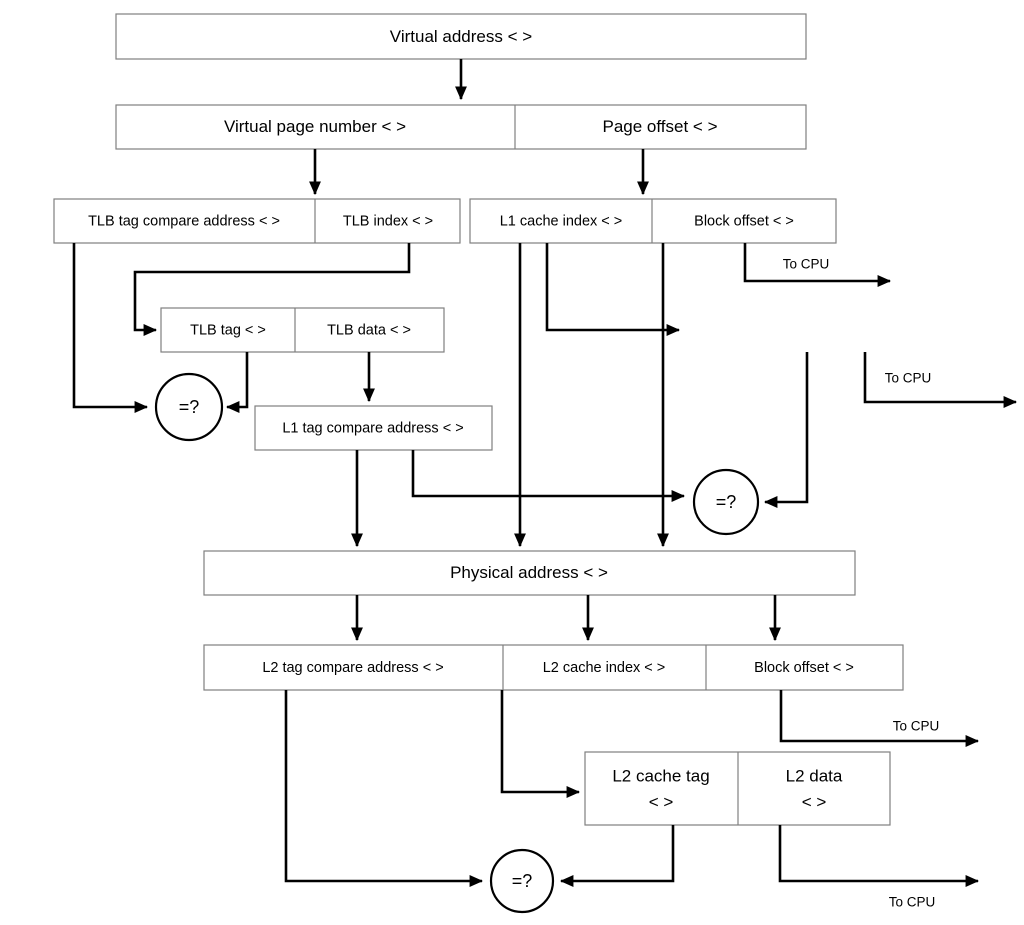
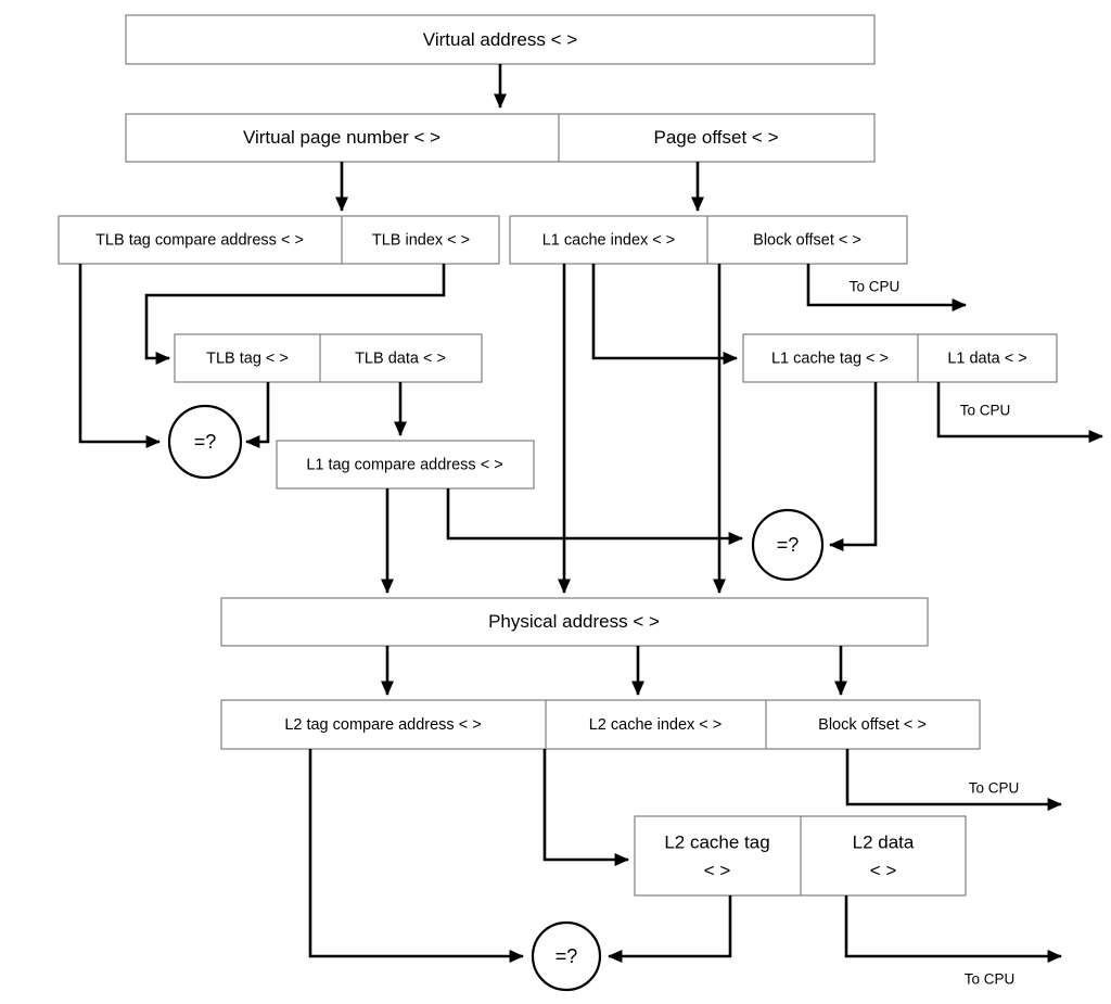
  Virtual address < >
  Virtual page number < >
  Page offset < >
  TLB tag compare address < >
  TLB index < >
  L1 cache index < >
  Block offset < >
  To CPU
  TLB tag < >
  TLB data < >
+ L1 cache tag < >
+ L1 data < >
  =?
  L1 tag compare address < >
  =?
  To CPU
  Physical address < >
  L2 tag compare address < >
  L2 cache index < >
  Block offset < >
  To CPU
  L2 cache tag
  < >
  L2 data
  < >
  =?
  To CPU
